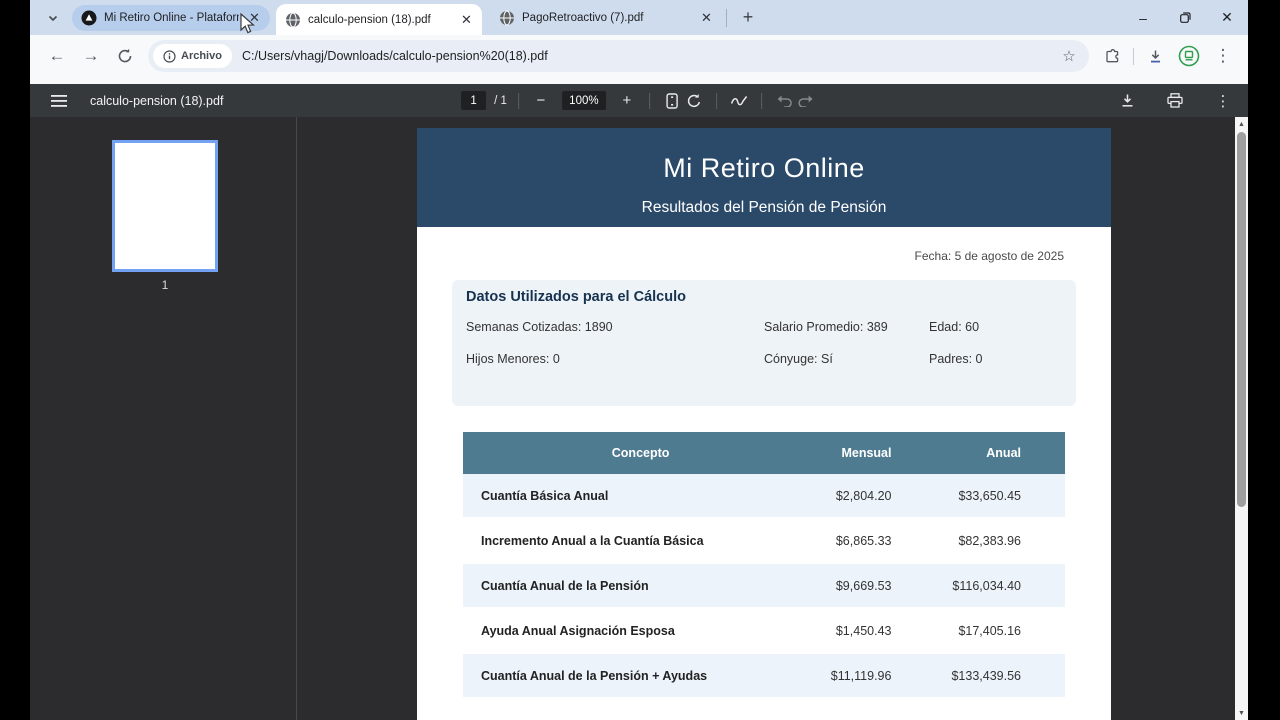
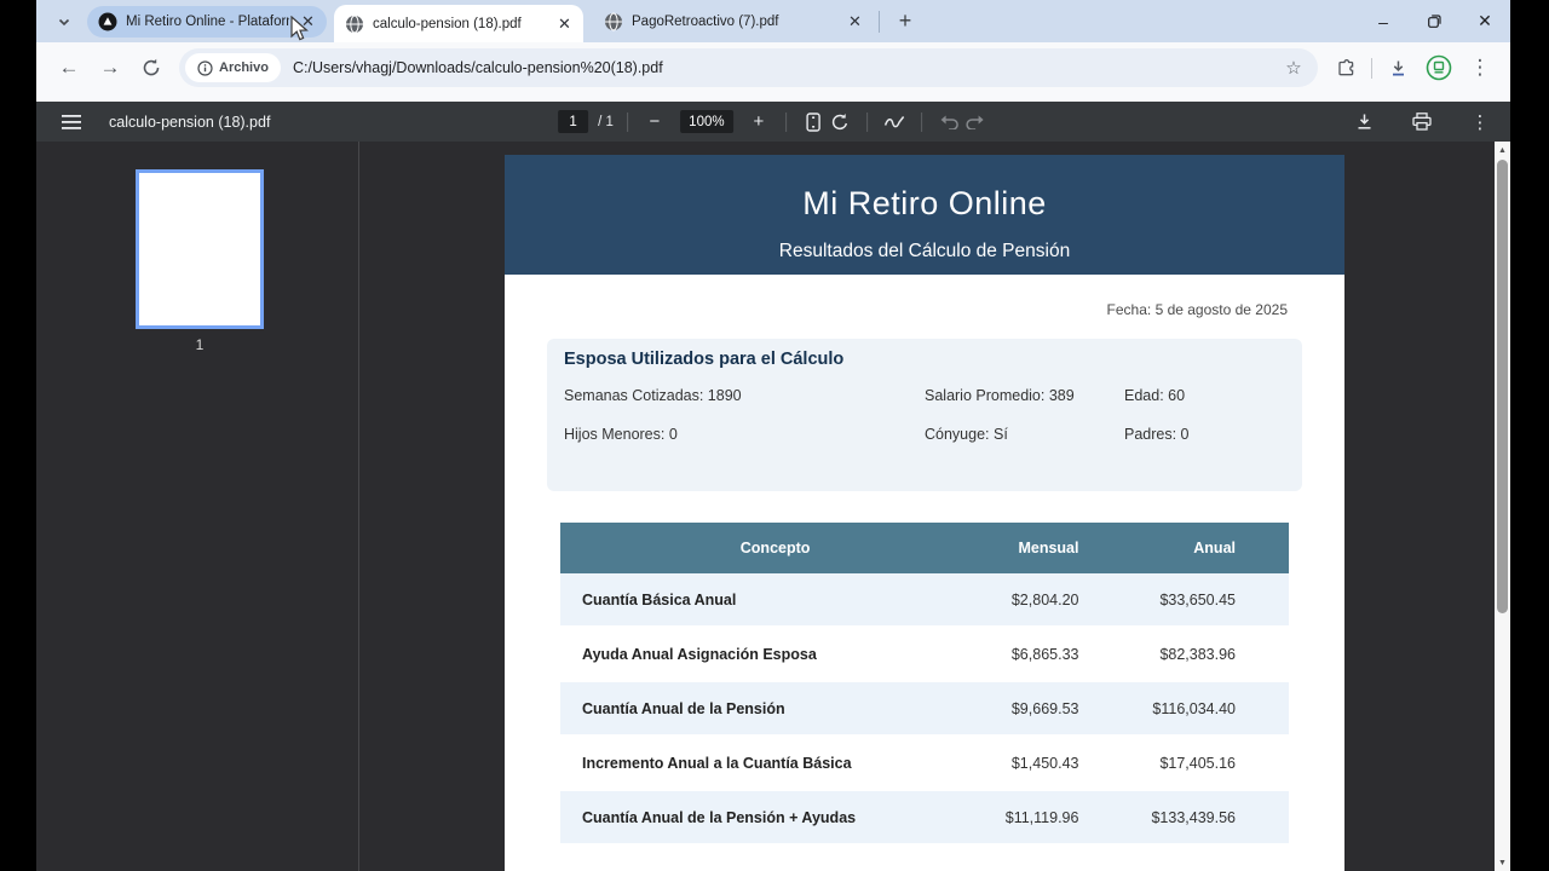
  Mi Retiro Online - Platafor
  ✕
  calculo-pension (18).pdf
  ✕
  PagoRetroactivo (7).pdf
  ✕
  +
  –
  ✕
  ←
  →
  Archivo
  C:/Users/vhagj/Downloads/calculo-pension%20(18).pdf
  ☆
  ⋮
  calculo-pension (18).pdf
  1
  / 1
  −
  100%
  +
  ⋮
  1
  Mi Retiro Online
- Resultados del Pensión de Pensión
+ Resultados del Cálculo de Pensión
  Fecha: 5 de agosto de 2025
- Datos Utilizados para el Cálculo
+ Esposa Utilizados para el Cálculo
  Semanas Cotizadas: 1890
  Salario Promedio: 389
  Edad: 60
  Hijos Menores: 0
  Cónyuge: Sí
  Padres: 0
  Concepto
  Mensual
  Anual
  Cuantía Básica Anual
  $2,804.20
  $33,650.45
- Incremento Anual a la Cuantía Básica
+ Ayuda Anual Asignación Esposa
  $6,865.33
  $82,383.96
  Cuantía Anual de la Pensión
  $9,669.53
  $116,034.40
- Ayuda Anual Asignación Esposa
+ Incremento Anual a la Cuantía Básica
  $1,450.43
  $17,405.16
  Cuantía Anual de la Pensión + Ayudas
  $11,119.96
  $133,439.56
